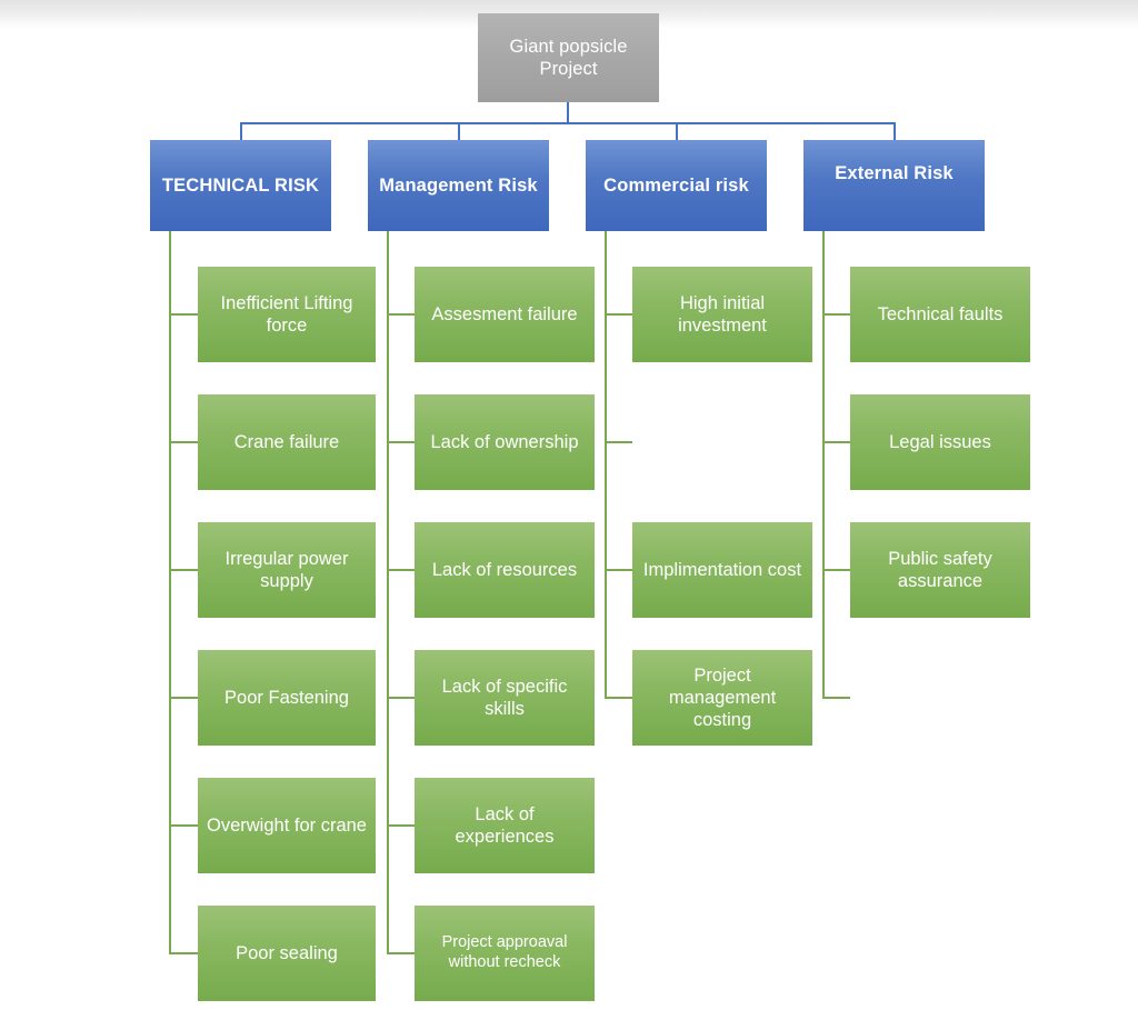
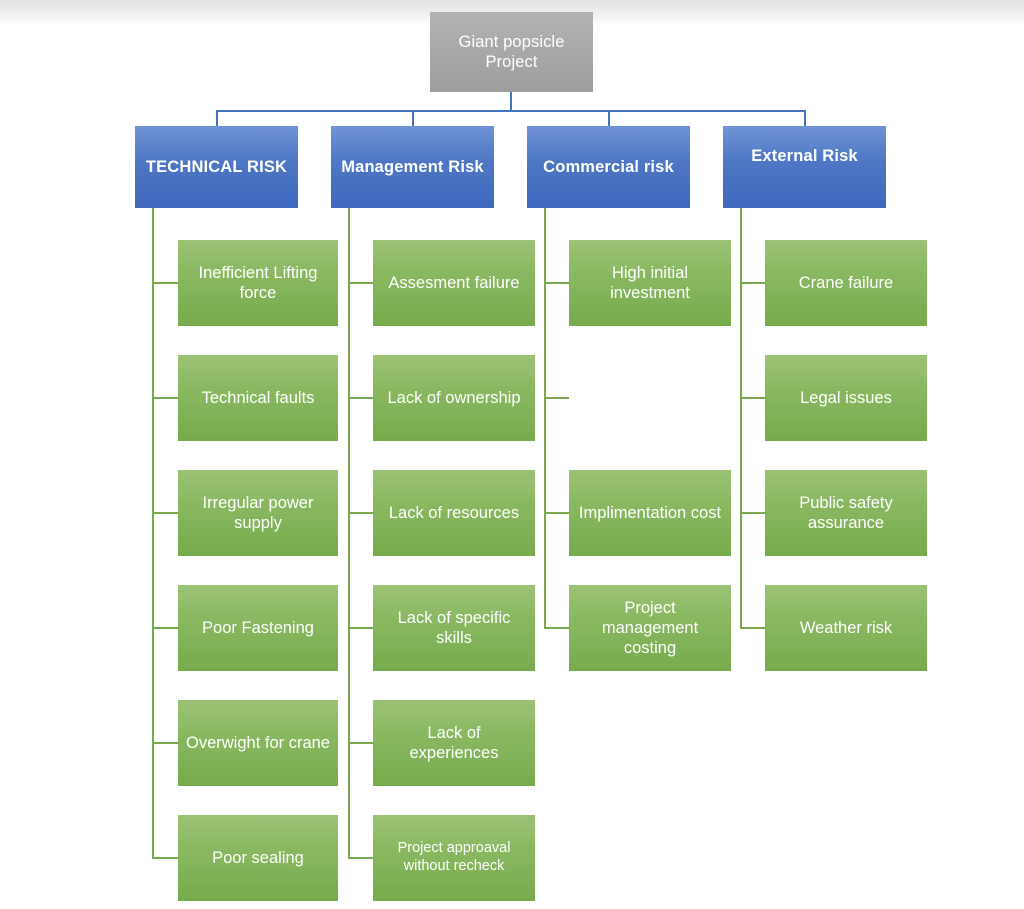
  Giant popsicle Project
  TECHNICAL RISK
  Management Risk
  Commercial risk
  External Risk
  Inefficient Lifting force
- Crane failure
+ Technical faults
  Irregular power supply
  Poor Fastening
  Overwight for crane
  Poor sealing
  Assesment failure
  Lack of ownership
  Lack of resources
  Lack of specific skills
  Lack of experiences
  Project approaval without recheck
  High initial investment
  Implimentation cost
  Project management costing
- Technical faults
+ Crane failure
  Legal issues
  Public safety assurance
+ Weather risk
